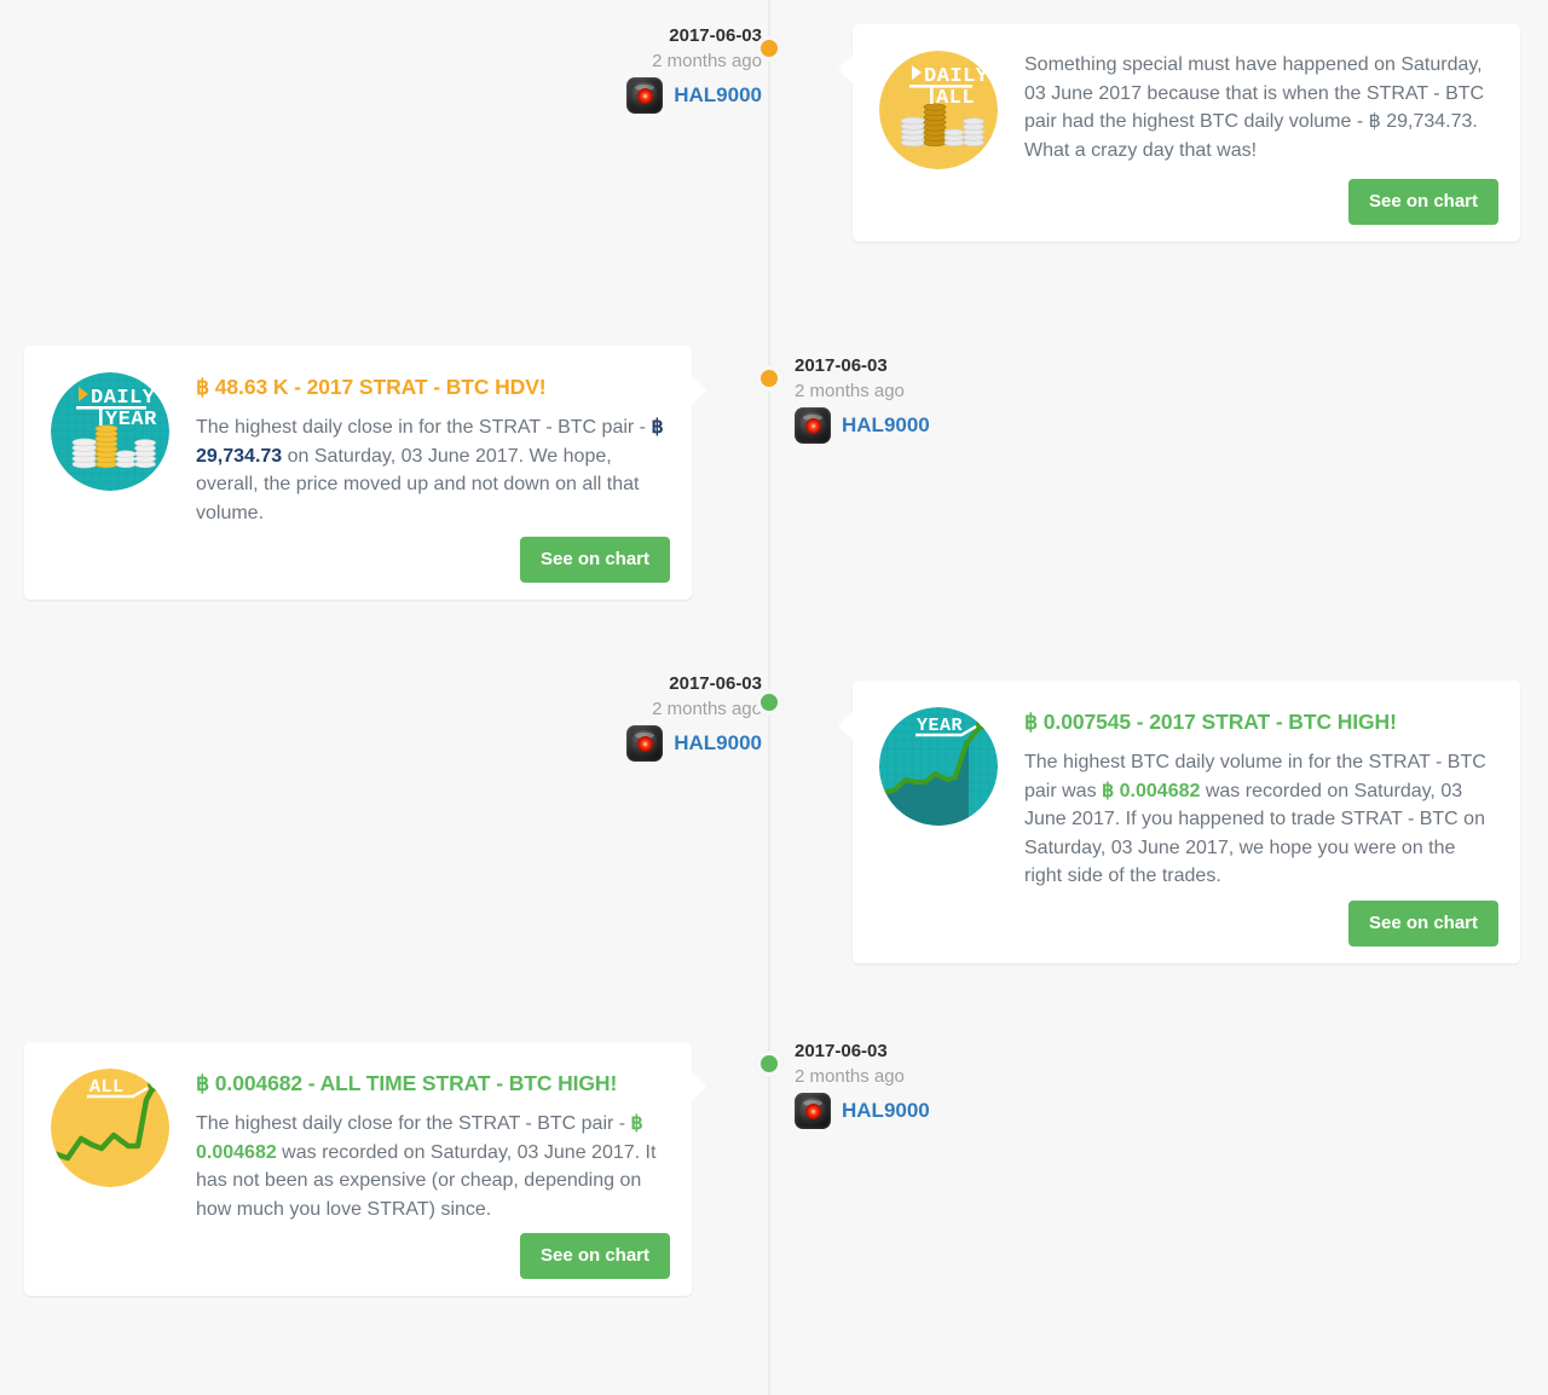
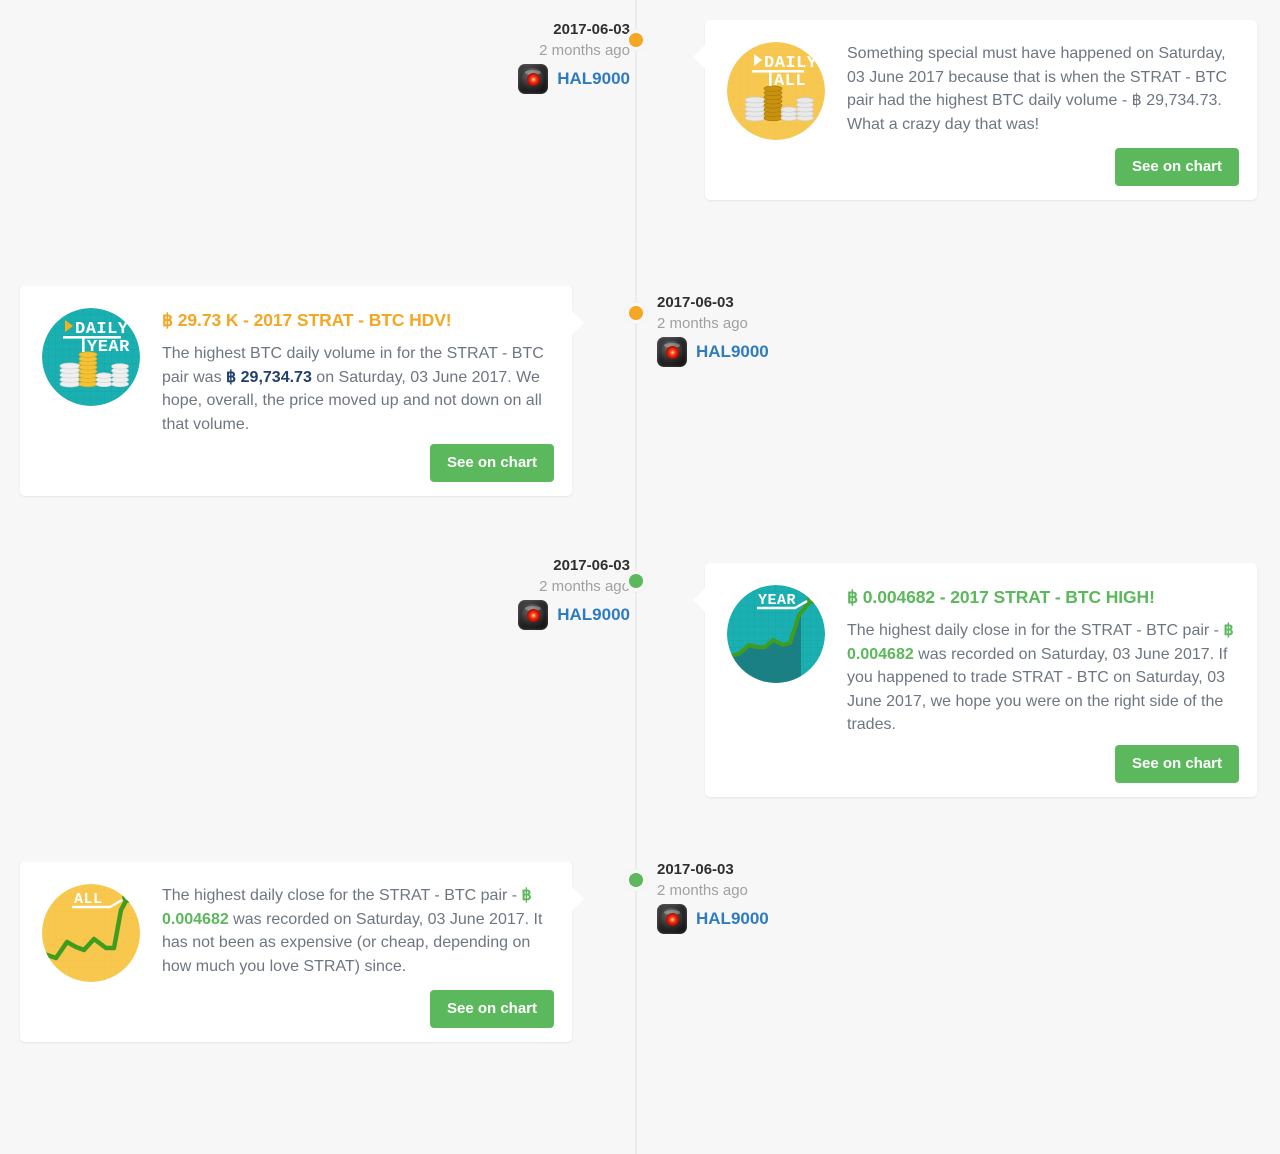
  2017-06-03
  2 months ago
  HAL9000
  DAILY
  ALL
  Something special must have happened on Saturday, 03 June 2017 because that is when the STRAT - BTC pair had the highest BTC daily volume - ฿ 29,734.73. What a crazy day that was!
  See on chart
  DAILY
  YEAR
- ฿ 48.63 K - 2017 STRAT - BTC HDV!
+ ฿ 29.73 K - 2017 STRAT - BTC HDV!
- The highest daily close in for the STRAT - BTC pair - ฿ 29,734.73 on Saturday, 03 June 2017. We hope, overall, the price moved up and not down on all that volume.
+ The highest BTC daily volume in for the STRAT - BTC pair was ฿ 29,734.73 on Saturday, 03 June 2017. We hope, overall, the price moved up and not down on all that volume.
  See on chart
  2017-06-03
  2 months ago
  HAL9000
  2017-06-03
  2 months ag
  HAL9000
  YEAR
- ฿ 0.007545 - 2017 STRAT - BTC HIGH!
+ ฿ 0.004682 - 2017 STRAT - BTC HIGH!
- The highest BTC daily volume in for the STRAT - BTC pair was ฿ 0.004682 was recorded on Saturday, 03 June 2017. If you happened to trade STRAT - BTC on Saturday, 03 June 2017, we hope you were on the right side of the trades.
+ The highest daily close in for the STRAT - BTC pair - ฿ 0.004682 was recorded on Saturday, 03 June 2017. If you happened to trade STRAT - BTC on Saturday, 03 June 2017, we hope you were on the right side of the trades.
  See on chart
  ALL
- ฿ 0.004682 - ALL TIME STRAT - BTC HIGH!
  The highest daily close for the STRAT - BTC pair - ฿ 0.004682 was recorded on Saturday, 03 June 2017. It has not been as expensive (or cheap, depending on how much you love STRAT) since.
  See on chart
  2017-06-03
  2 months ago
  HAL9000
